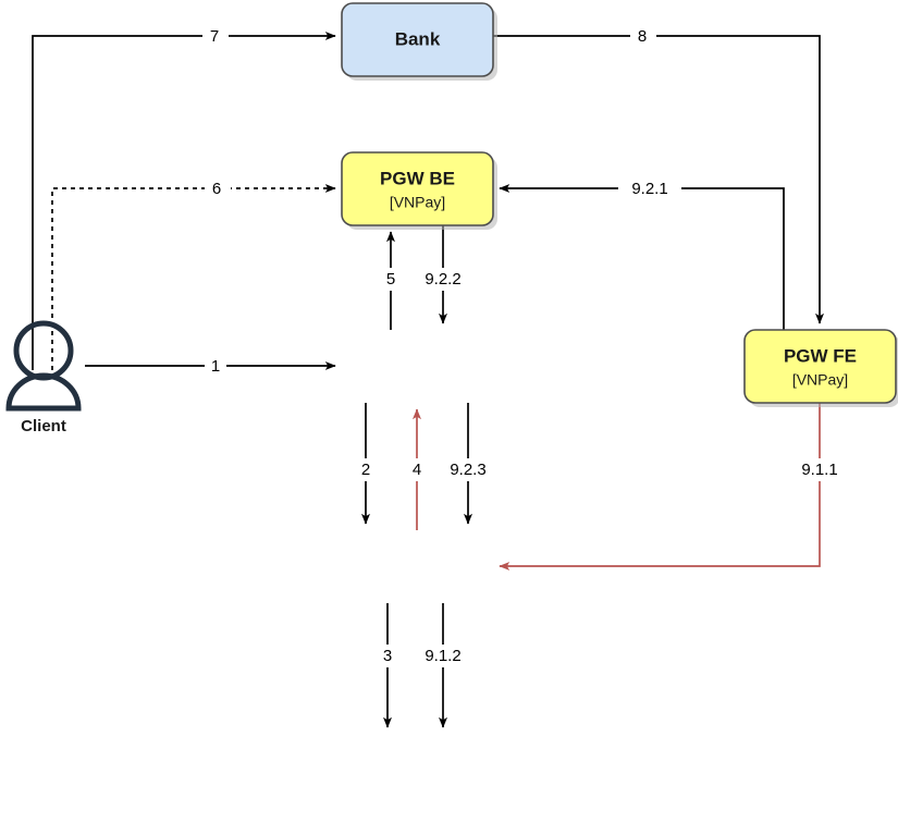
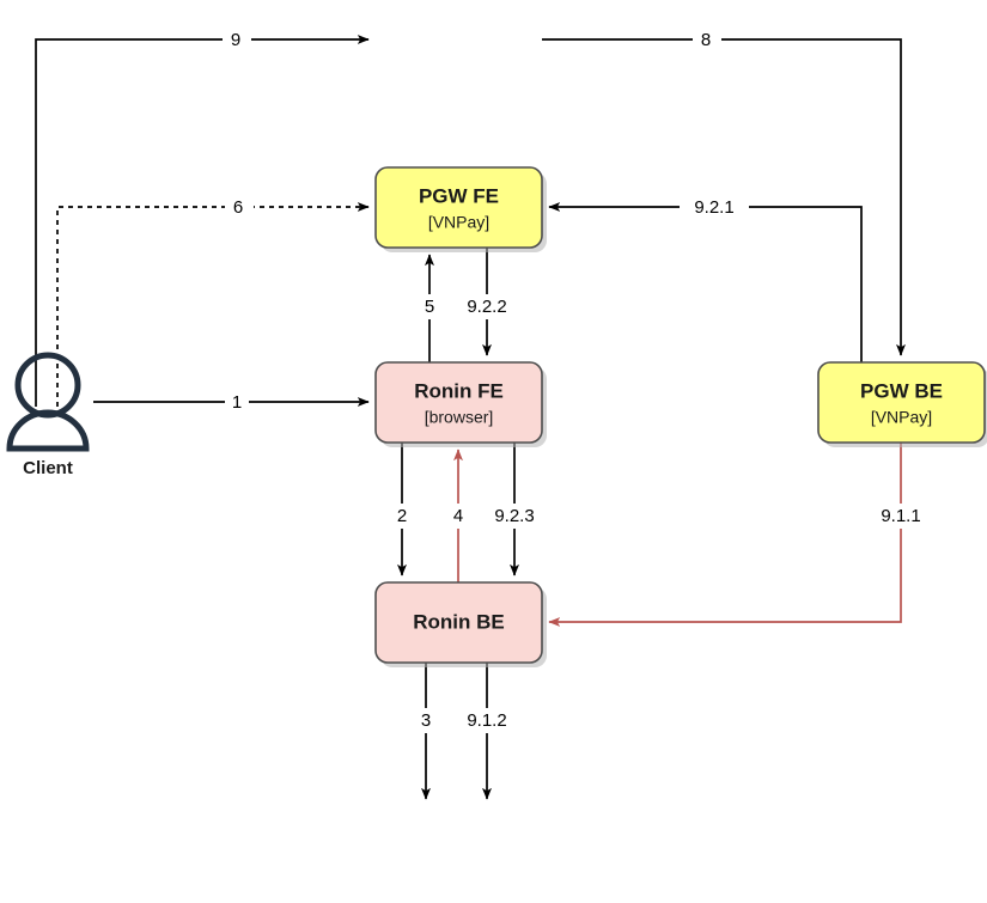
- 7
+ 9
  8
  6
  9.2.1
  1
  5
  9.2.2
  2
  4
  9.2.3
  9.1.1
  3
  9.1.2
- Bank
- PGW BE
+ PGW FE
  [VNPay]
+ Ronin FE
+ [browser]
- PGW FE
+ PGW BE
  [VNPay]
+ Ronin BE
  Client
